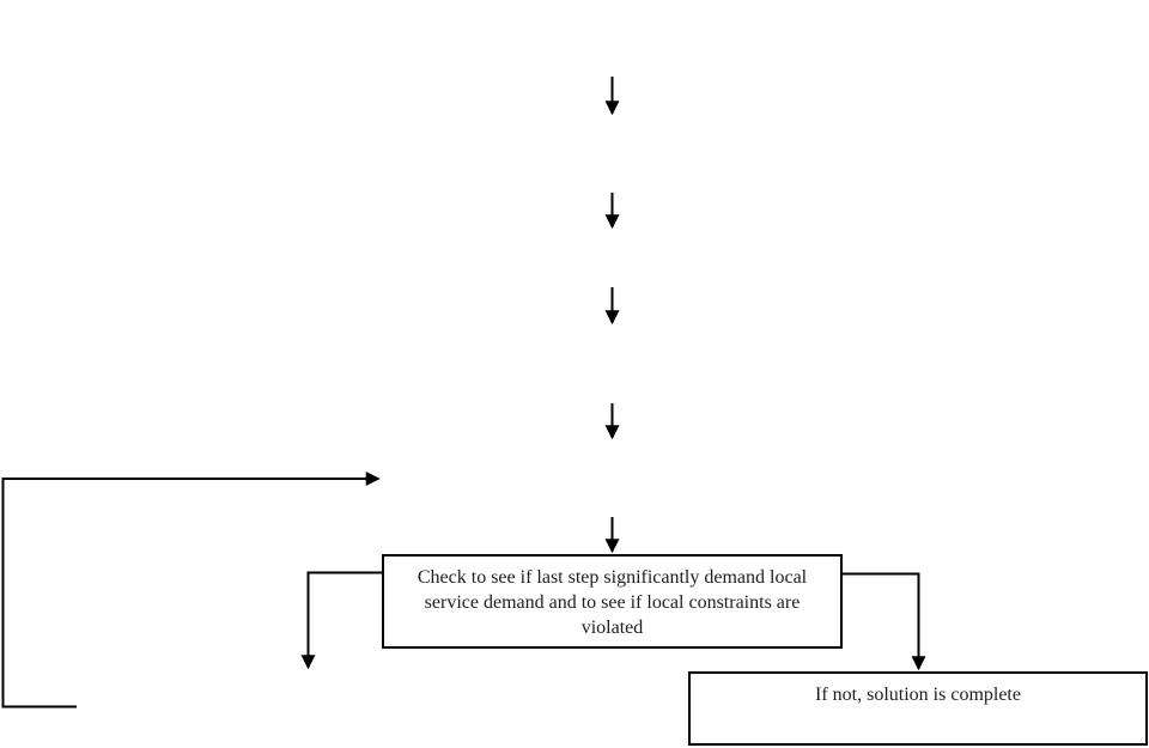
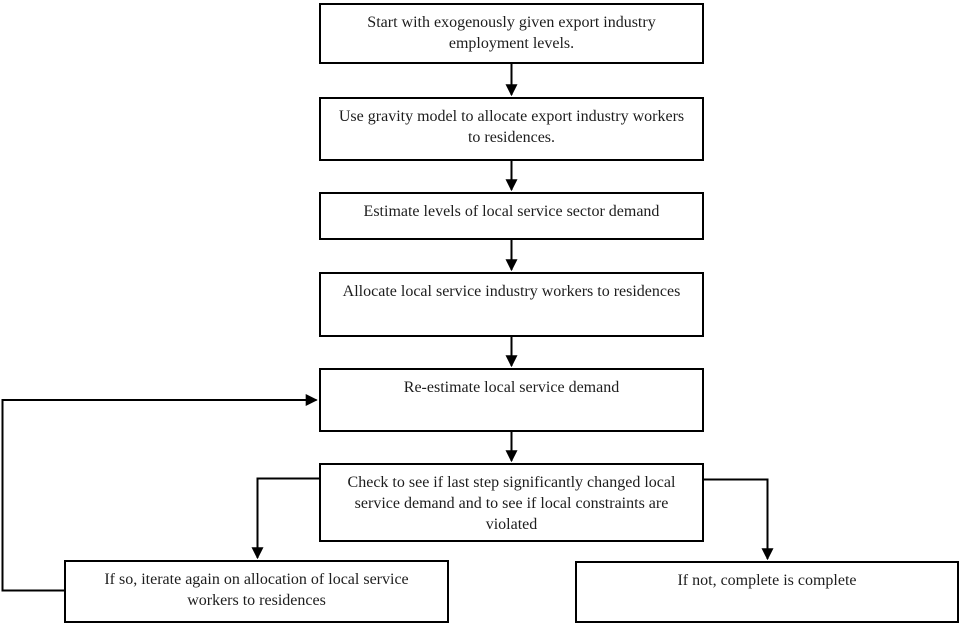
+ Start with exogenously given export industry employment levels.
+ Use gravity model to allocate export industry workers to residences.
+ Estimate levels of local service sector demand
+ Allocate local service industry workers to residences
+ Re-estimate local service demand
- Check to see if last step significantly demand local service demand and to see if local constraints are violated
+ Check to see if last step significantly changed local service demand and to see if local constraints are violated
+ If so, iterate again on allocation of local service workers to residences
- If not, solution is complete
+ If not, complete is complete
